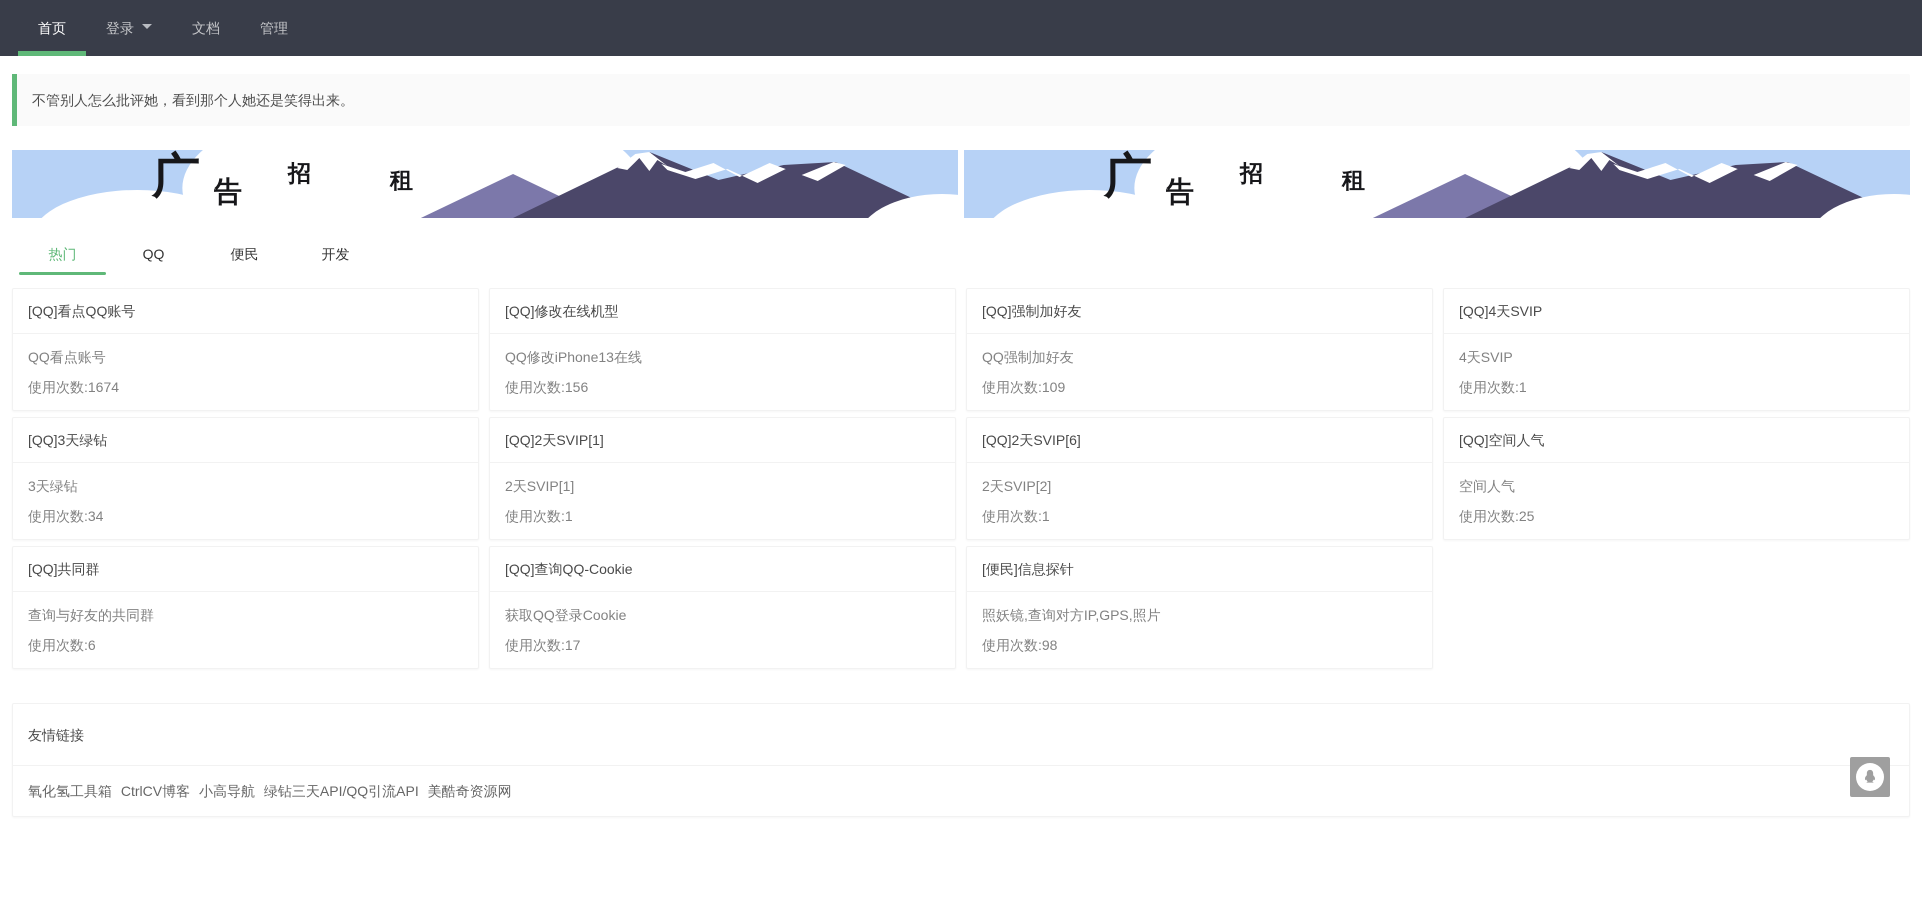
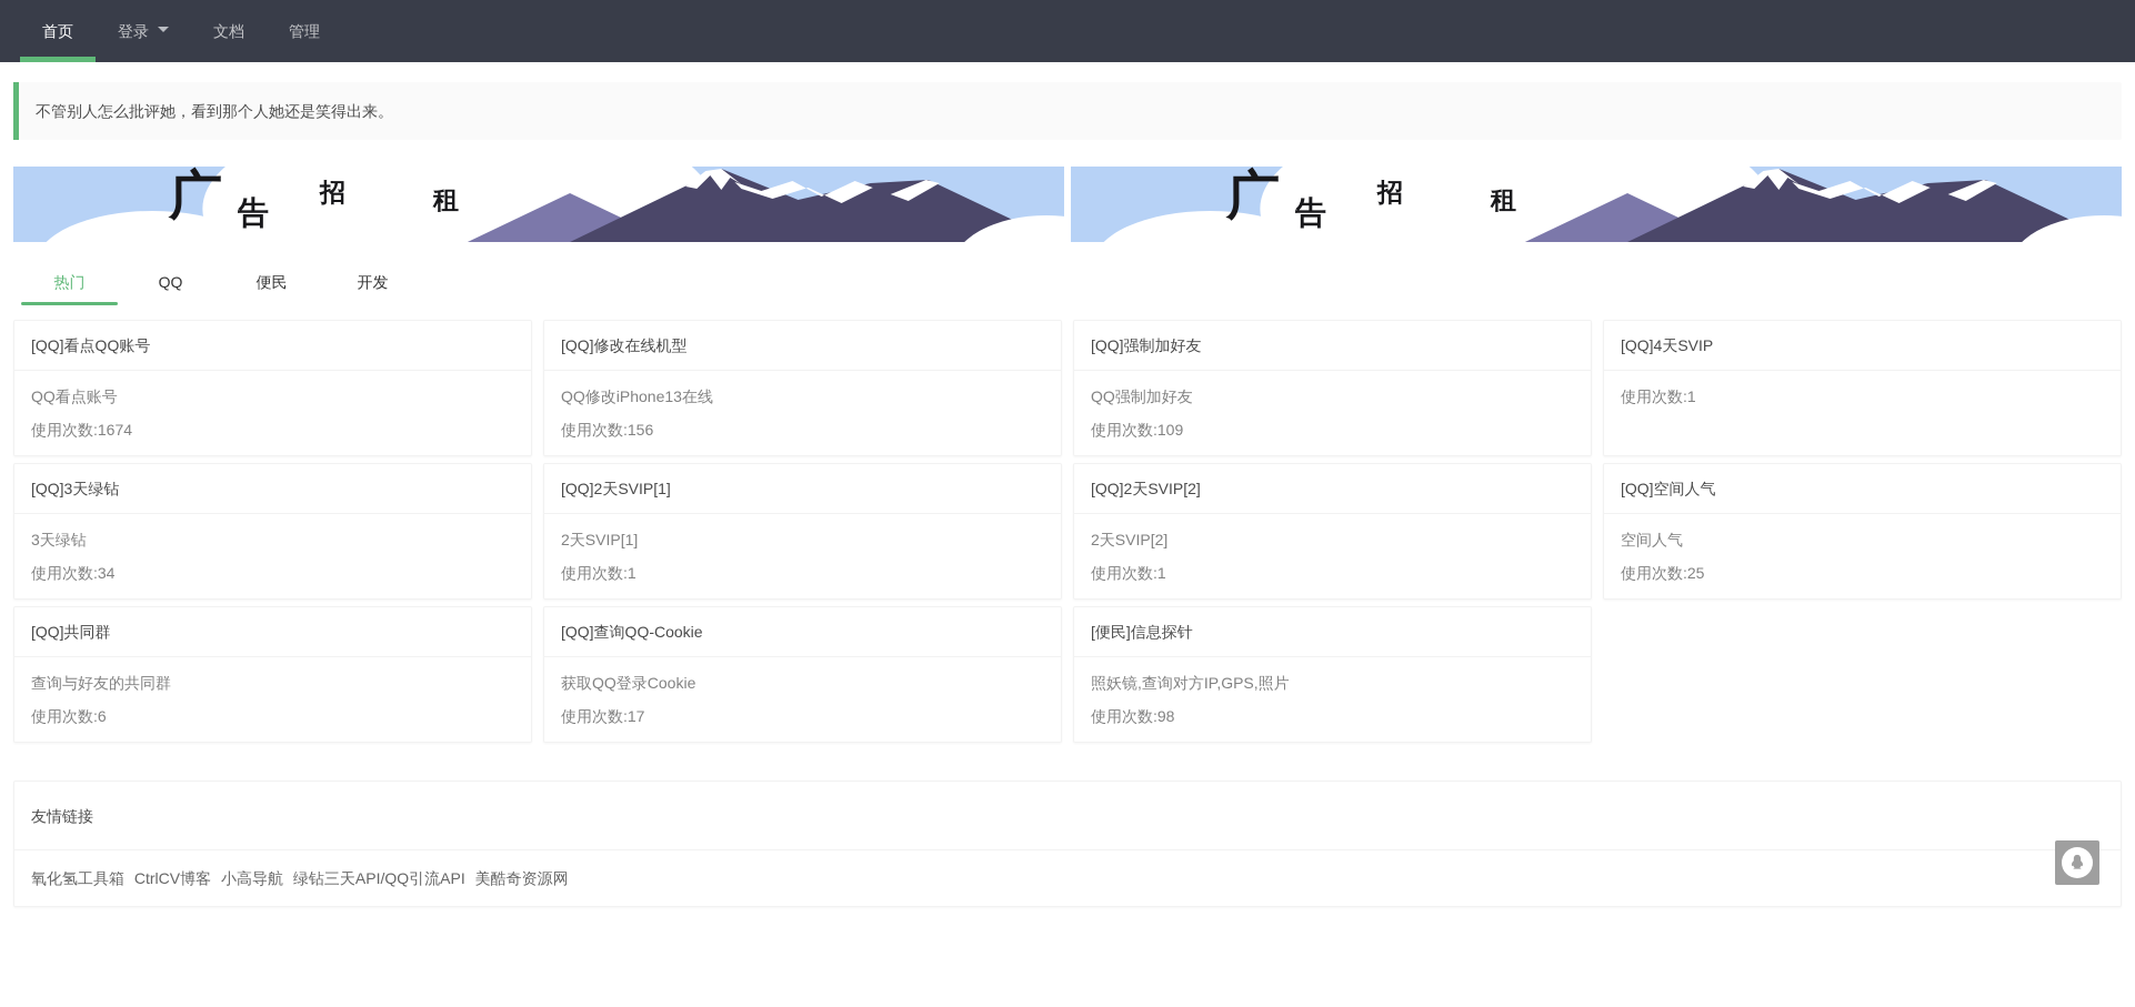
  首页
  登录
  文档
  管理
  不管别人怎么批评她，看到那个人她还是笑得出来。
  广
  告
  招
  租
  广
  告
  招
  租
  热门
  QQ
  便民
  开发
  [QQ]看点QQ账号
  QQ看点账号
  使用次数:1674
  [QQ]修改在线机型
  QQ修改iPhone13在线
  使用次数:156
  [QQ]强制加好友
  QQ强制加好友
  使用次数:109
  [QQ]4天SVIP
- 4天SVIP
  使用次数:1
  [QQ]3天绿钻
  3天绿钻
  使用次数:34
  [QQ]2天SVIP[1]
  2天SVIP[1]
  使用次数:1
- [QQ]2天SVIP[6]
+ [QQ]2天SVIP[2]
  2天SVIP[2]
  使用次数:1
  [QQ]空间人气
  空间人气
  使用次数:25
  [QQ]共同群
  查询与好友的共同群
  使用次数:6
  [QQ]查询QQ-Cookie
  获取QQ登录Cookie
  使用次数:17
  [便民]信息探针
  照妖镜,查询对方IP,GPS,照片
  使用次数:98
  友情链接
  氧化氢工具箱 CtrlCV博客 小高导航 绿钻三天API/QQ引流API 美酷奇资源网
